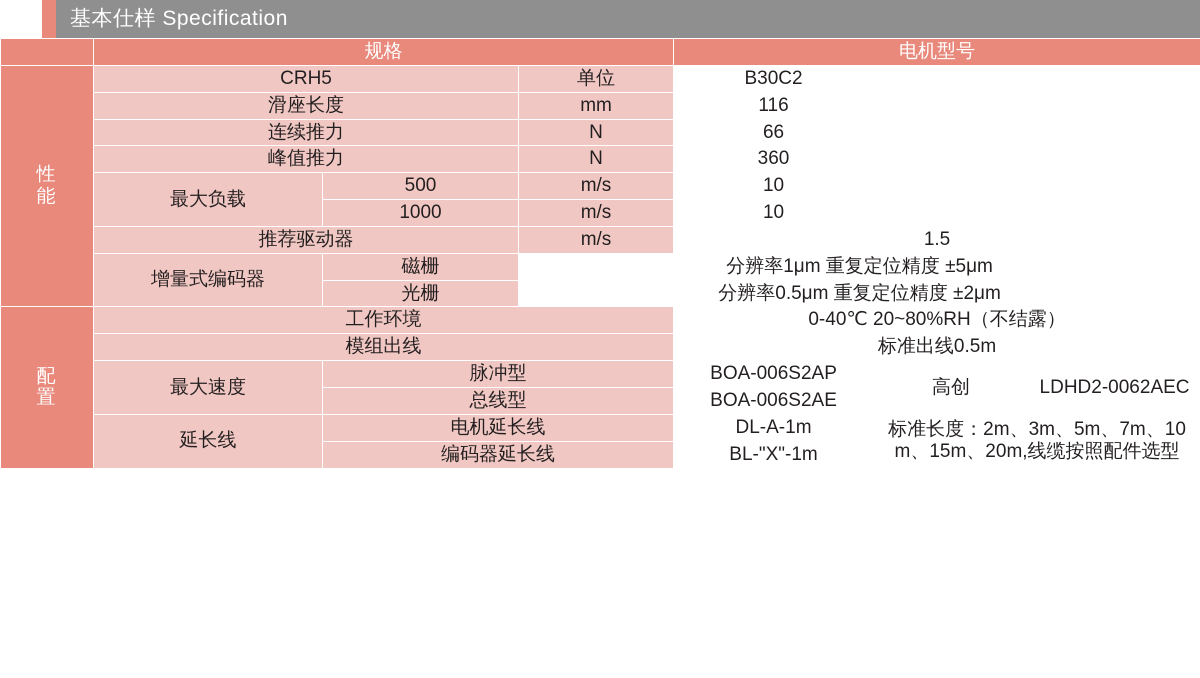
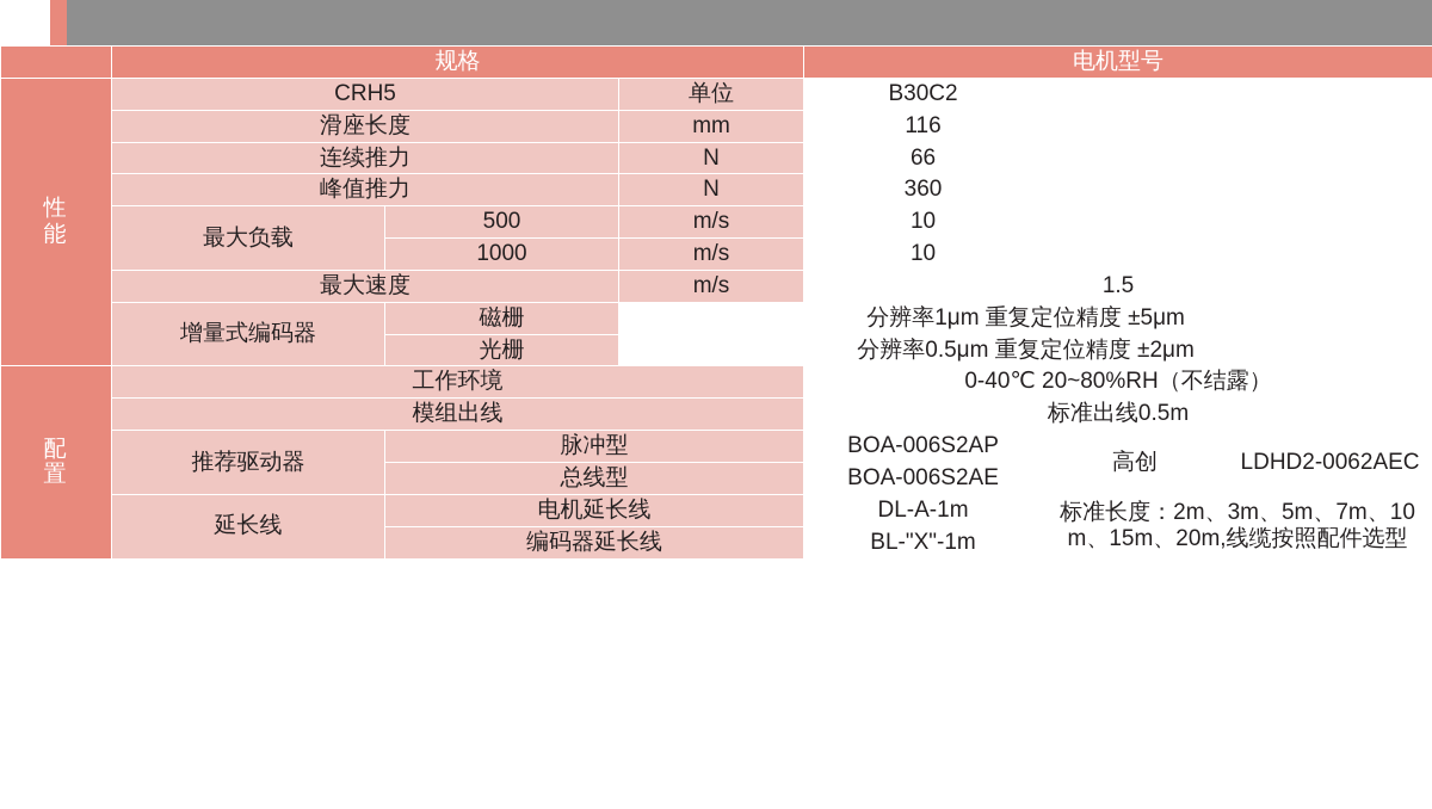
- 基本仕样 Specification
  	规格	电机型号
  性 能	CRH5	单位	B30C2
  滑座长度	mm	116
  连续推力	N	66
  峰值推力	N	360
  最大负载	500	m/s	10
  1000	m/s	10
- 推荐驱动器	m/s	1.5
+ 最大速度	m/s	1.5
  增量式编码器	磁栅	分辨率1μm 重复定位精度 ±5μm
  光栅	分辨率0.5μm 重复定位精度 ±2μm
  配 置	工作环境	0-40℃ 20~80%RH（不结露）
  模组出线	标准出线0.5m
- 最大速度	脉冲型	BOA-006S2AP	高创	LDHD2-0062AEC
+ 推荐驱动器	脉冲型	BOA-006S2AP	高创	LDHD2-0062AEC
  总线型	BOA-006S2AE
  延长线	电机延长线	DL-A-1m	标准长度：2m、3m、5m、7m、10 m、15m、20m,线缆按照配件选型
  编码器延长线	BL-"X"-1m
